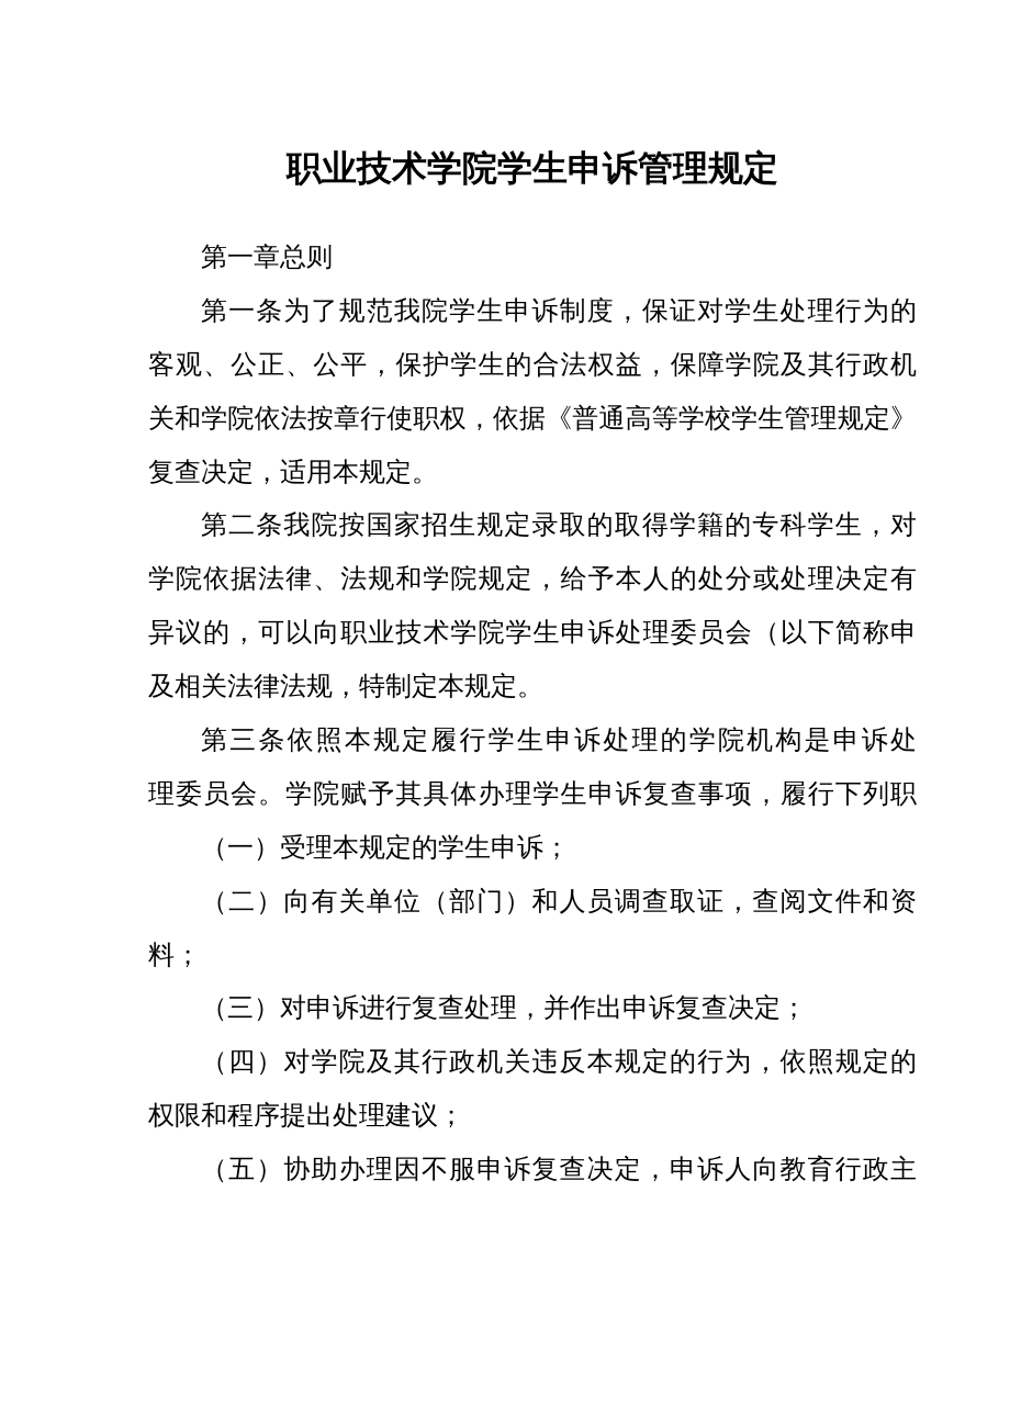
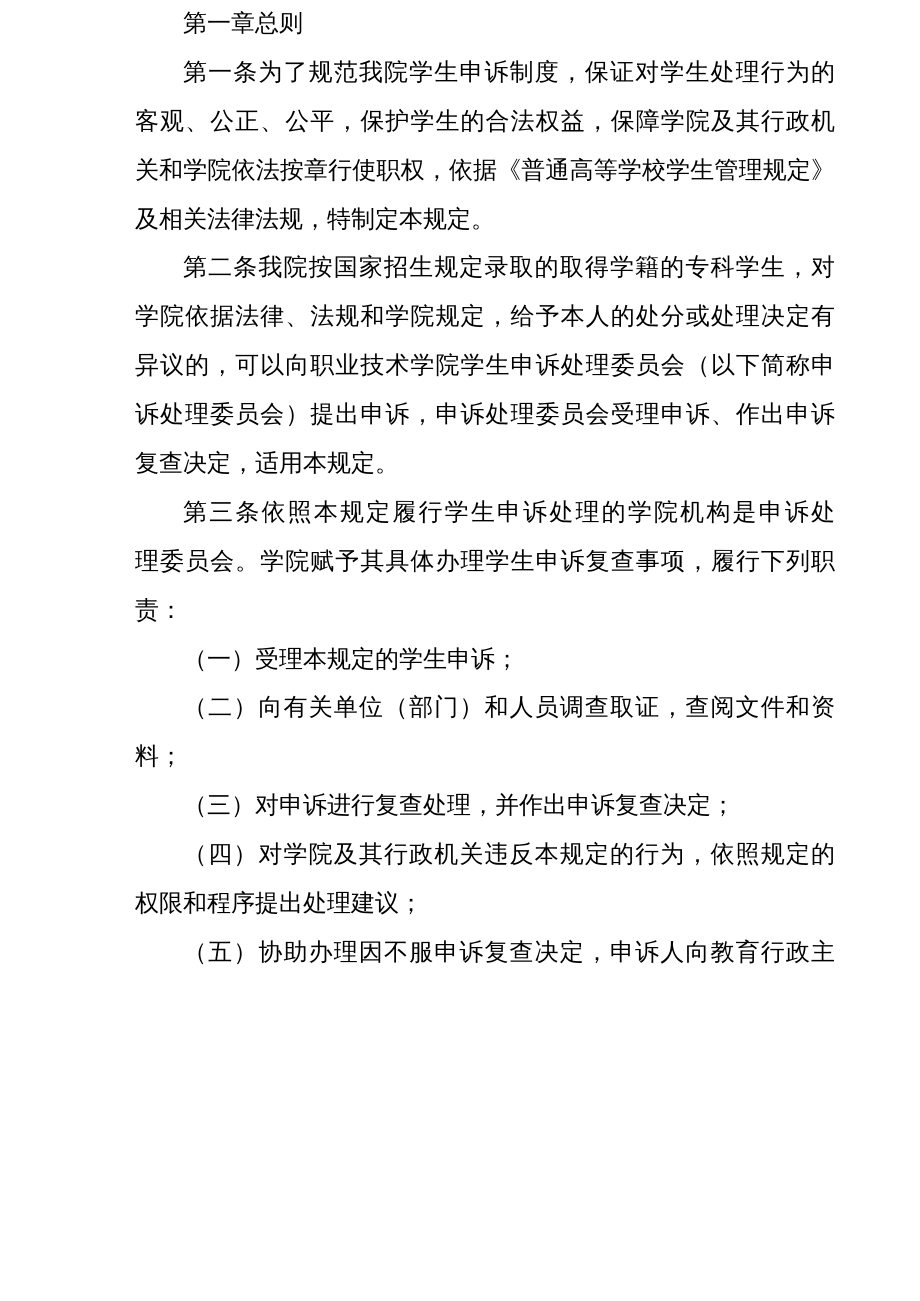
- 职业技术学院学生申诉管理规定
  第一章总则
  第一条为了规范我院学生申诉制度，保证对学生处理行为的
  客观、公正、公平，保护学生的合法权益，保障学院及其行政机
  关和学院依法按章行使职权，依据《普通高等学校学生管理规定》
- 复查决定，适用本规定。
+ 及相关法律法规，特制定本规定。
  第二条我院按国家招生规定录取的取得学籍的专科学生，对
  学院依据法律、法规和学院规定，给予本人的处分或处理决定有
  异议的，可以向职业技术学院学生申诉处理委员会（以下简称申
+ 诉处理委员会）提出申诉，申诉处理委员会受理申诉、作出申诉
- 及相关法律法规，特制定本规定。
+ 复查决定，适用本规定。
  第三条依照本规定履行学生申诉处理的学院机构是申诉处
  理委员会。学院赋予其具体办理学生申诉复查事项，履行下列职
+ 责：
  （一）受理本规定的学生申诉；
  （二）向有关单位（部门）和人员调查取证，查阅文件和资
  料；
  （三）对申诉进行复查处理，并作出申诉复查决定；
  （四）对学院及其行政机关违反本规定的行为，依照规定的
  权限和程序提出处理建议；
  （五）协助办理因不服申诉复查决定，申诉人向教育行政主
